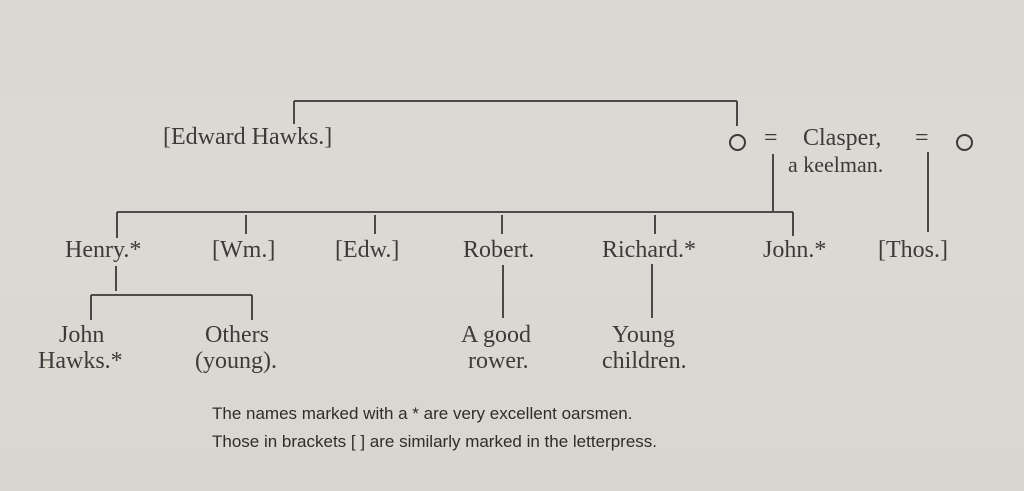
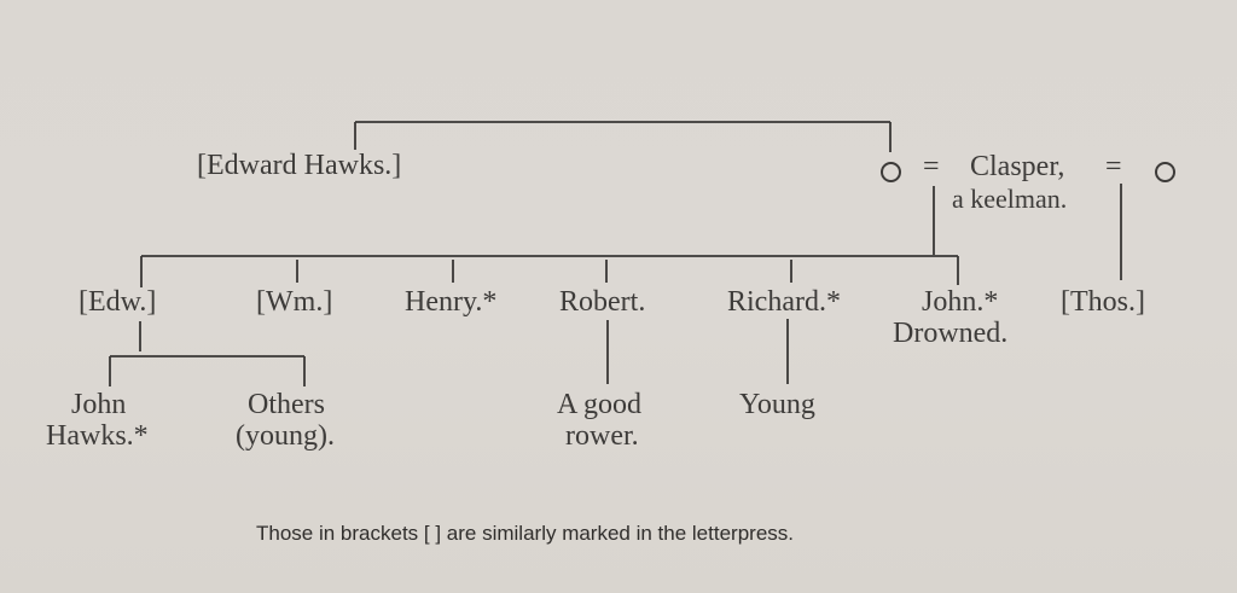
  [Edward Hawks.]
  =
  Clasper,
  a keelman.
  =
- Henry.*
+ [Edw.]
  [Wm.]
- [Edw.]
+ Henry.*
  Robert.
  Richard.*
  John.*
+ Drowned.
  [Thos.]
  John
  Hawks.*
  Others
  (young).
  A good
  rower.
  Young
- children.
- The names marked with a * are very excellent oarsmen.
  Those in brackets [ ] are similarly marked in the letterpress.
